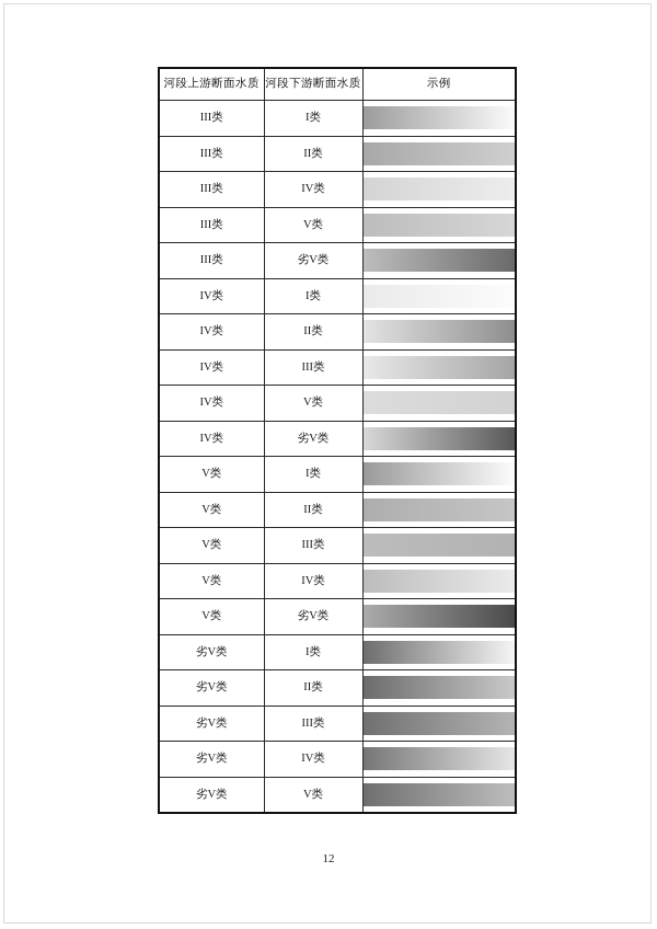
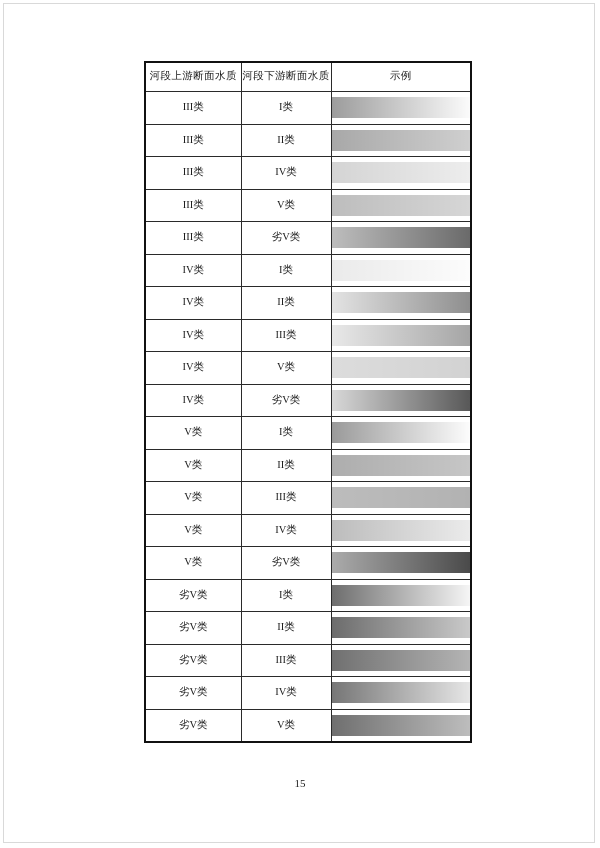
  河段上游断面水质	河段下游断面水质	示例
  III类	I类
  III类	II类
  III类	IV类
  III类	V类
  III类	劣V类
  IV类	I类
  IV类	II类
  IV类	III类
  IV类	V类
  IV类	劣V类
  V类	I类
  V类	II类
  V类	III类
  V类	IV类
  V类	劣V类
  劣V类	I类
  劣V类	II类
  劣V类	III类
  劣V类	IV类
  劣V类	V类
- 12
+ 15
